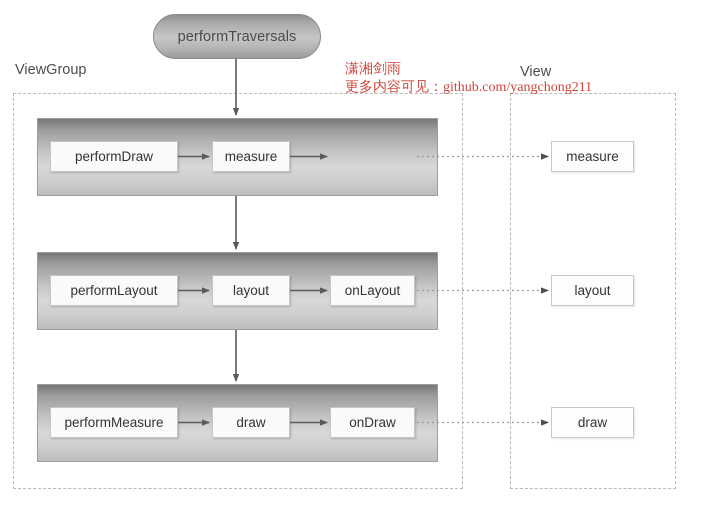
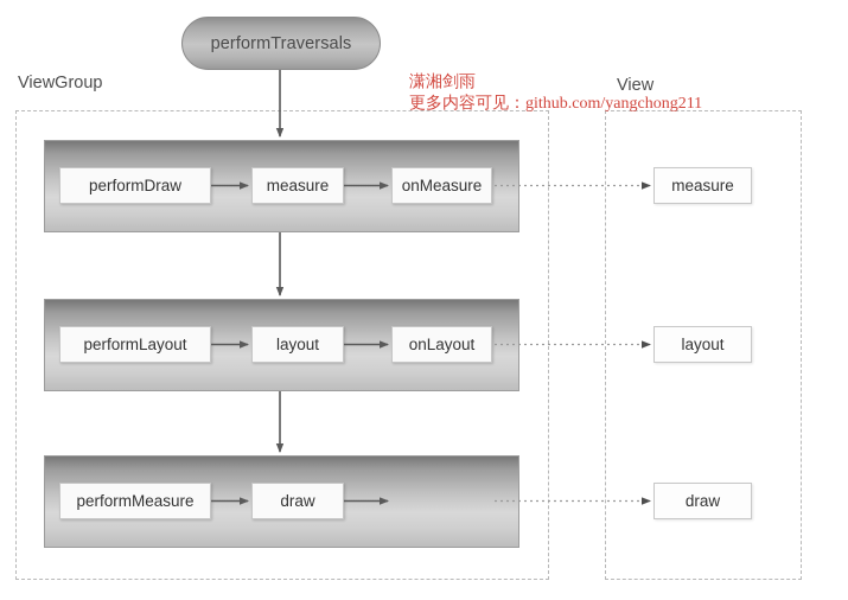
  performTraversals
  ViewGroup
  View
  performDraw
  measure
+ onMeasure
  performLayout
  layout
  onLayout
  performMeasure
  draw
- onDraw
  measure
  layout
  draw
  潇湘剑雨
  更多内容可见：github.com/yangchong211
